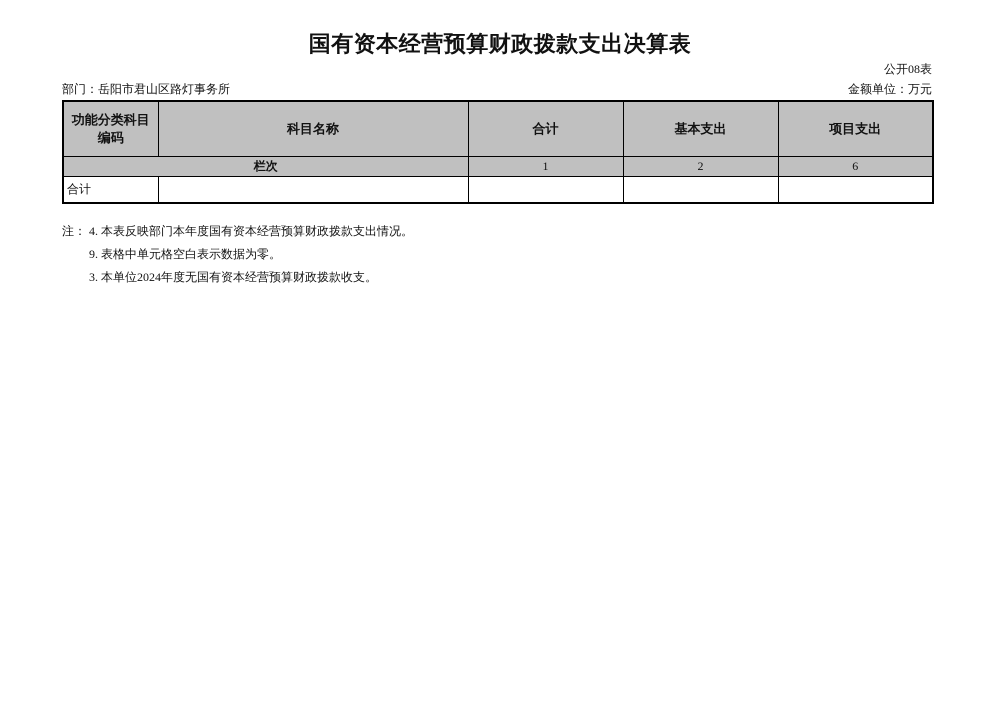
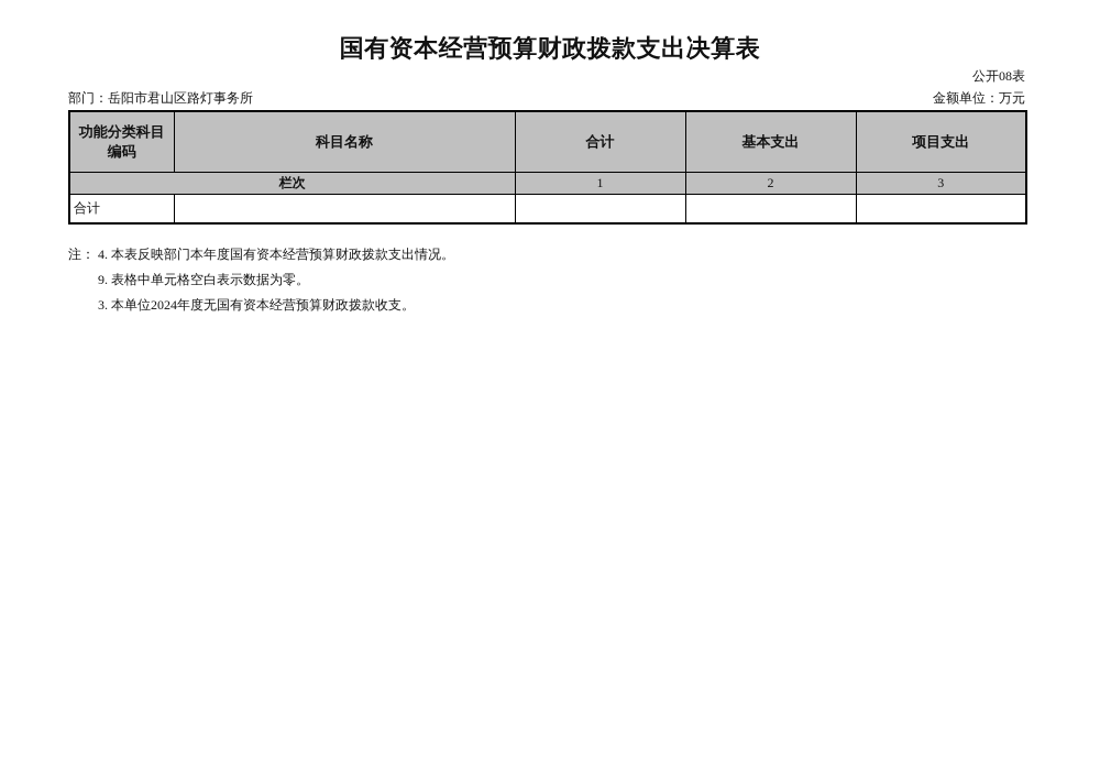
  国有资本经营预算财政拨款支出决算表
  公开08表
  部门：岳阳市君山区路灯事务所
  金额单位：万元
  功能分类科目 编码	科目名称	合计	基本支出	项目支出
- 栏次	1	2	6
+ 栏次	1	2	3
  合计
  注：
  4. 本表反映部门本年度国有资本经营预算财政拨款支出情况。
  9. 表格中单元格空白表示数据为零。
  3. 本单位2024年度无国有资本经营预算财政拨款收支。
